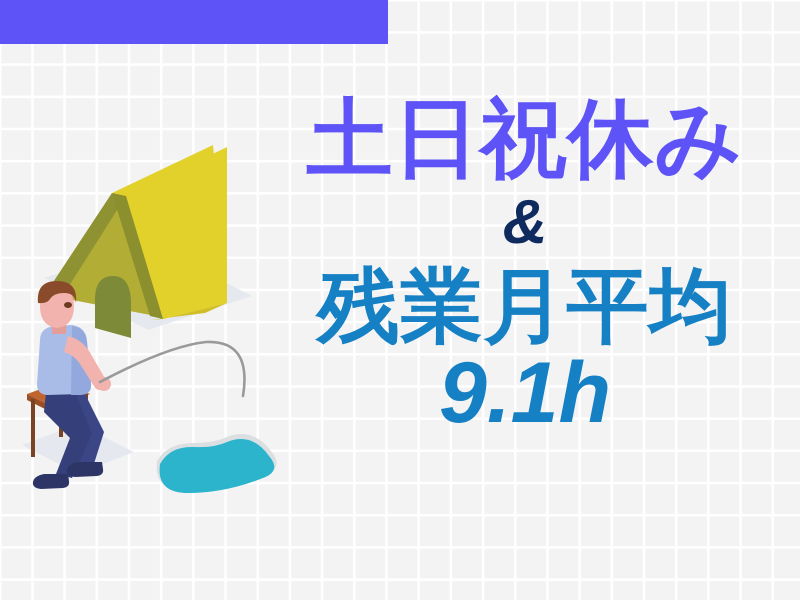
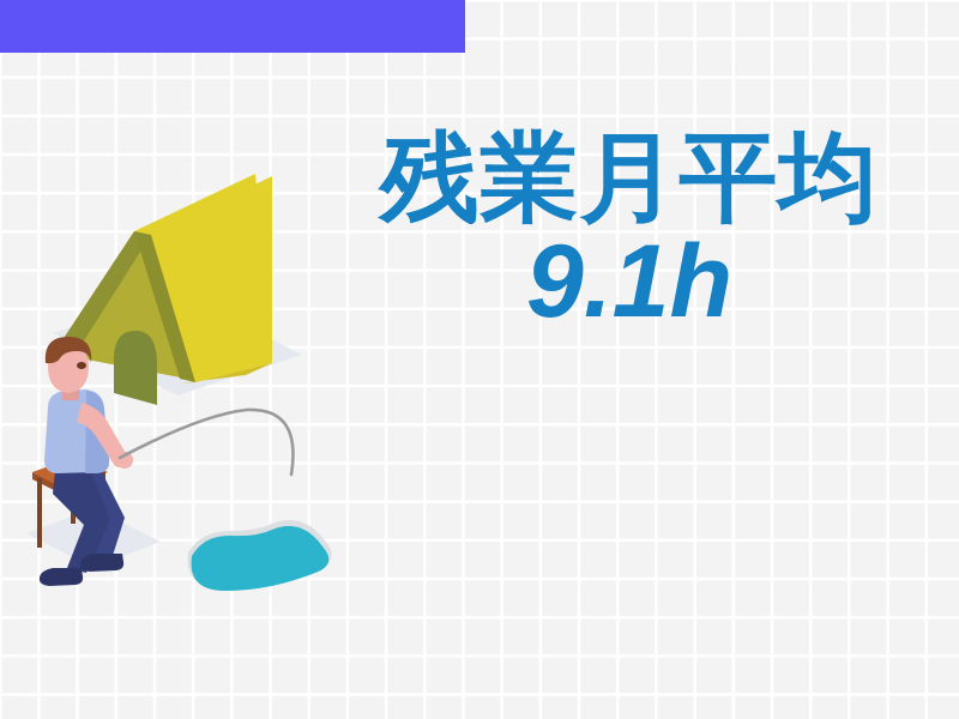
- 土日祝休み
- &
  残業月平均
  9.1h
